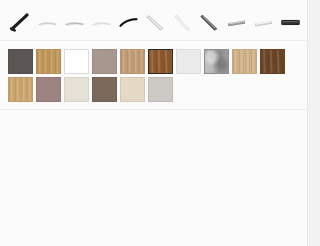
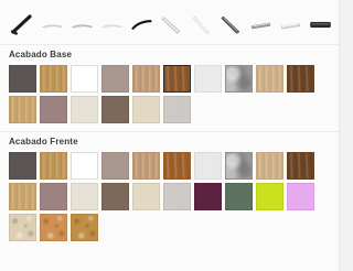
+ Acabado Base
+ Acabado Frente
